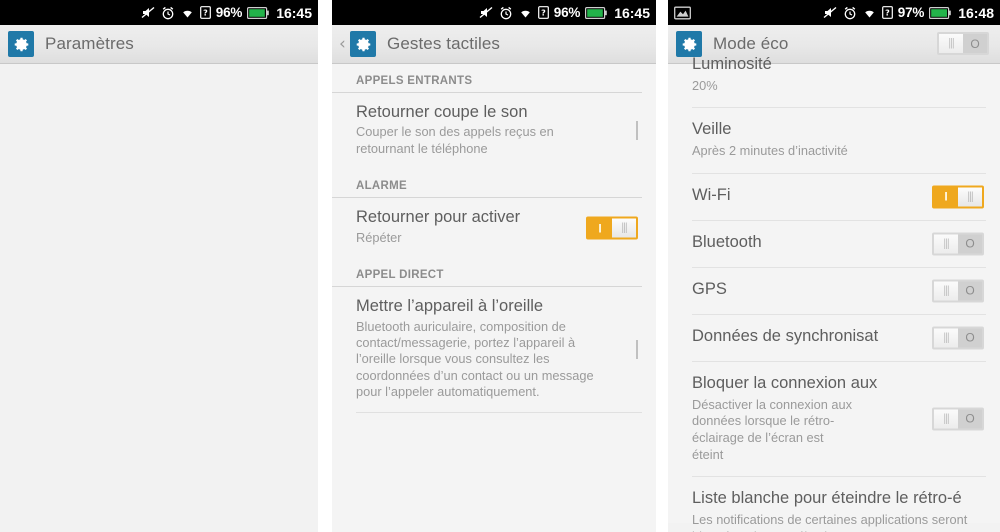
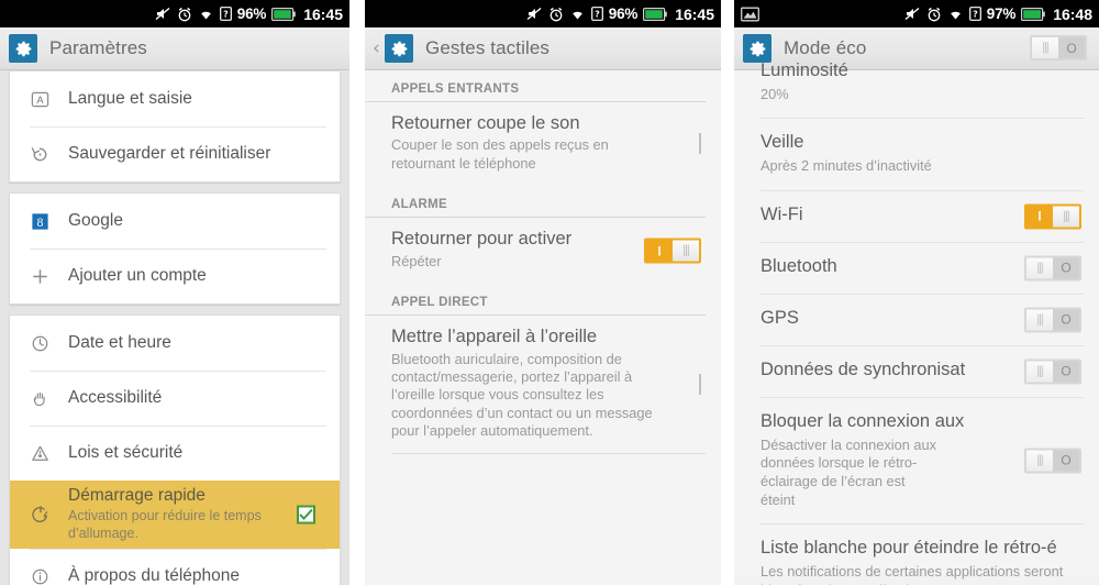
  ?
  96%
  16:45
  Paramètres
+ A
+ Langue et saisie
+ Sauvegarder et réinitialiser
+ 8
+ Google
+ Ajouter un compte
+ Date et heure
+ Accessibilité
+ Lois et sécurité
+ Démarrage rapide
+ Activation pour réduire le temps d’allumage.
+ À propos du téléphone
  ?
  96%
  16:45
  ‹
  Gestes tactiles
  APPELS ENTRANTS
  Retourner coupe le son
  Couper le son des appels reçus en retournant le téléphone
  ALARME
  Retourner pour activer
  Répéter
  I
  |||
  APPEL DIRECT
  Mettre l’appareil à l’oreille
  Bluetooth auriculaire, composition de contact/messagerie, portez l’appareil à l’oreille lorsque vous consultez les coordonnées d’un contact ou un message pour l’appeler automatiquement.
  ?
  97%
  16:48
  Mode éco
  |||
  O
  Luminosité
  20%
  Veille
  Après 2 minutes d’inactivité
  Wi-Fi
  I
  |||
  Bluetooth
  |||
  O
  GPS
  |||
  O
  Données de synchronisat
  |||
  O
  Bloquer la connexion aux
  Désactiver la connexion aux données lorsque le rétro-éclairage de l’écran est éteint
  |||
  O
  Liste blanche pour éteindre le rétro-é
